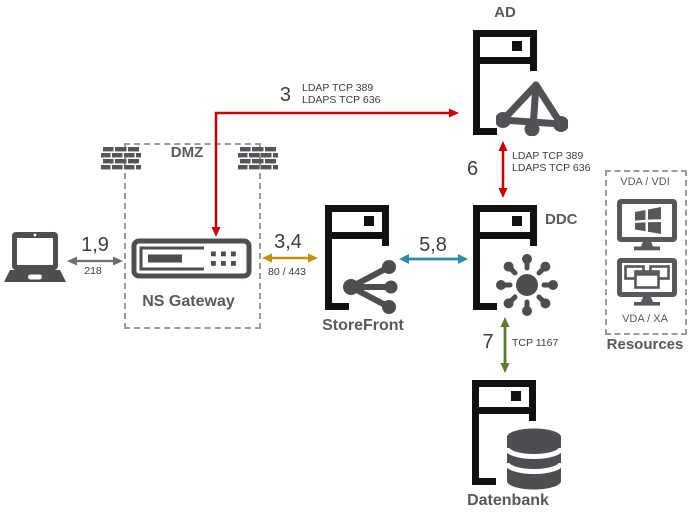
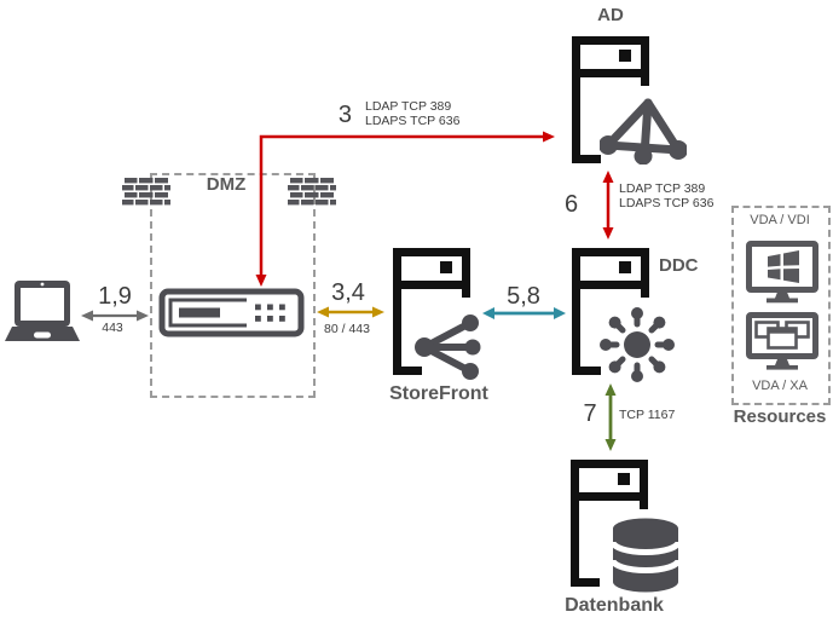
  DMZ
  VDA / VDI
  VDA / XA
  Resources
- NS Gateway
  AD
  DDC
  StoreFront
  Datenbank
  1,9
- 218
+ 443
  3
  LDAP TCP 389
  LDAPS TCP 636
  3,4
  80 / 443
  5,8
  6
  LDAP TCP 389
  LDAPS TCP 636
  7
  TCP 1167
